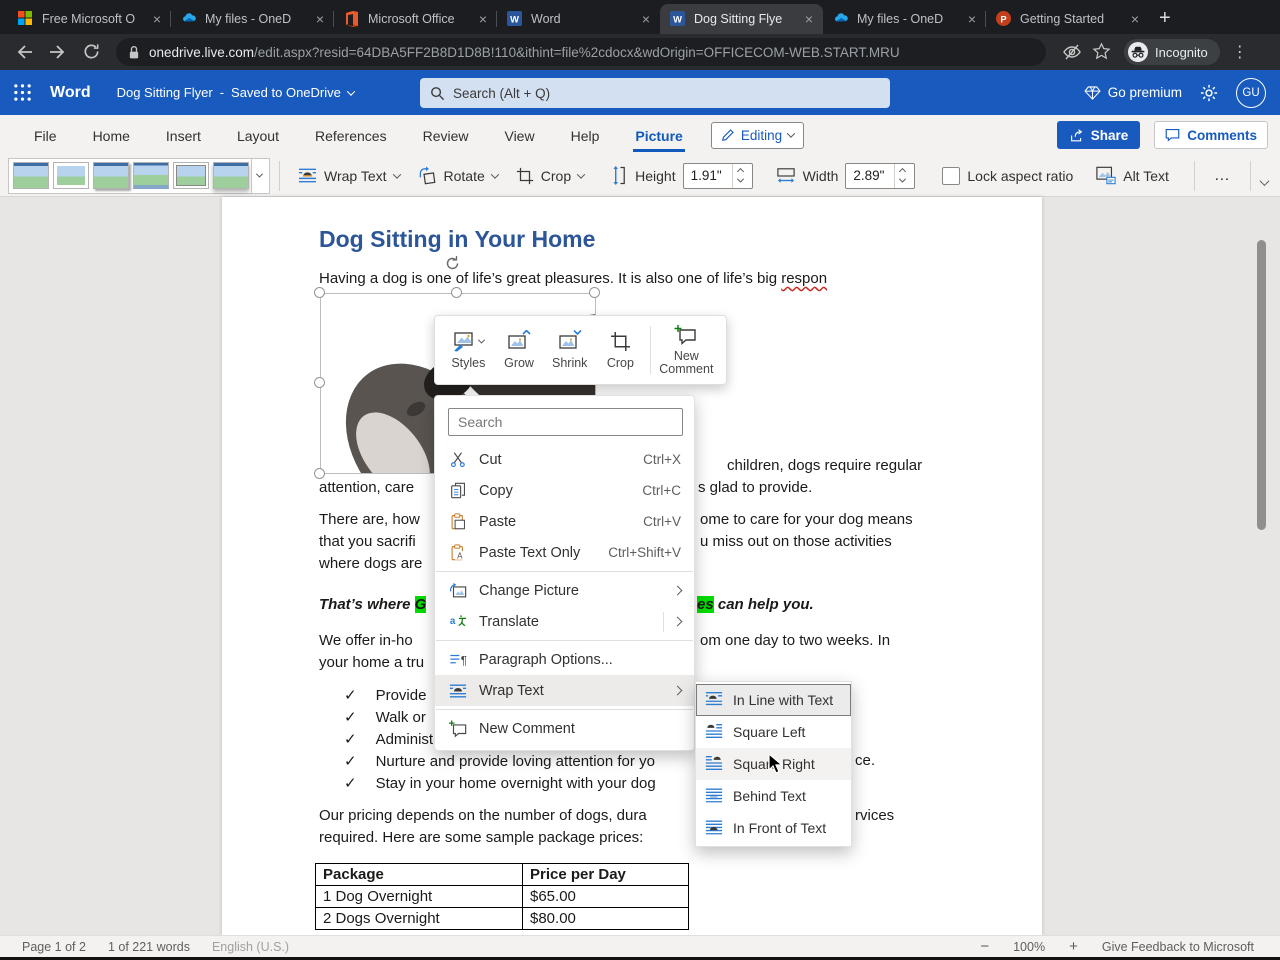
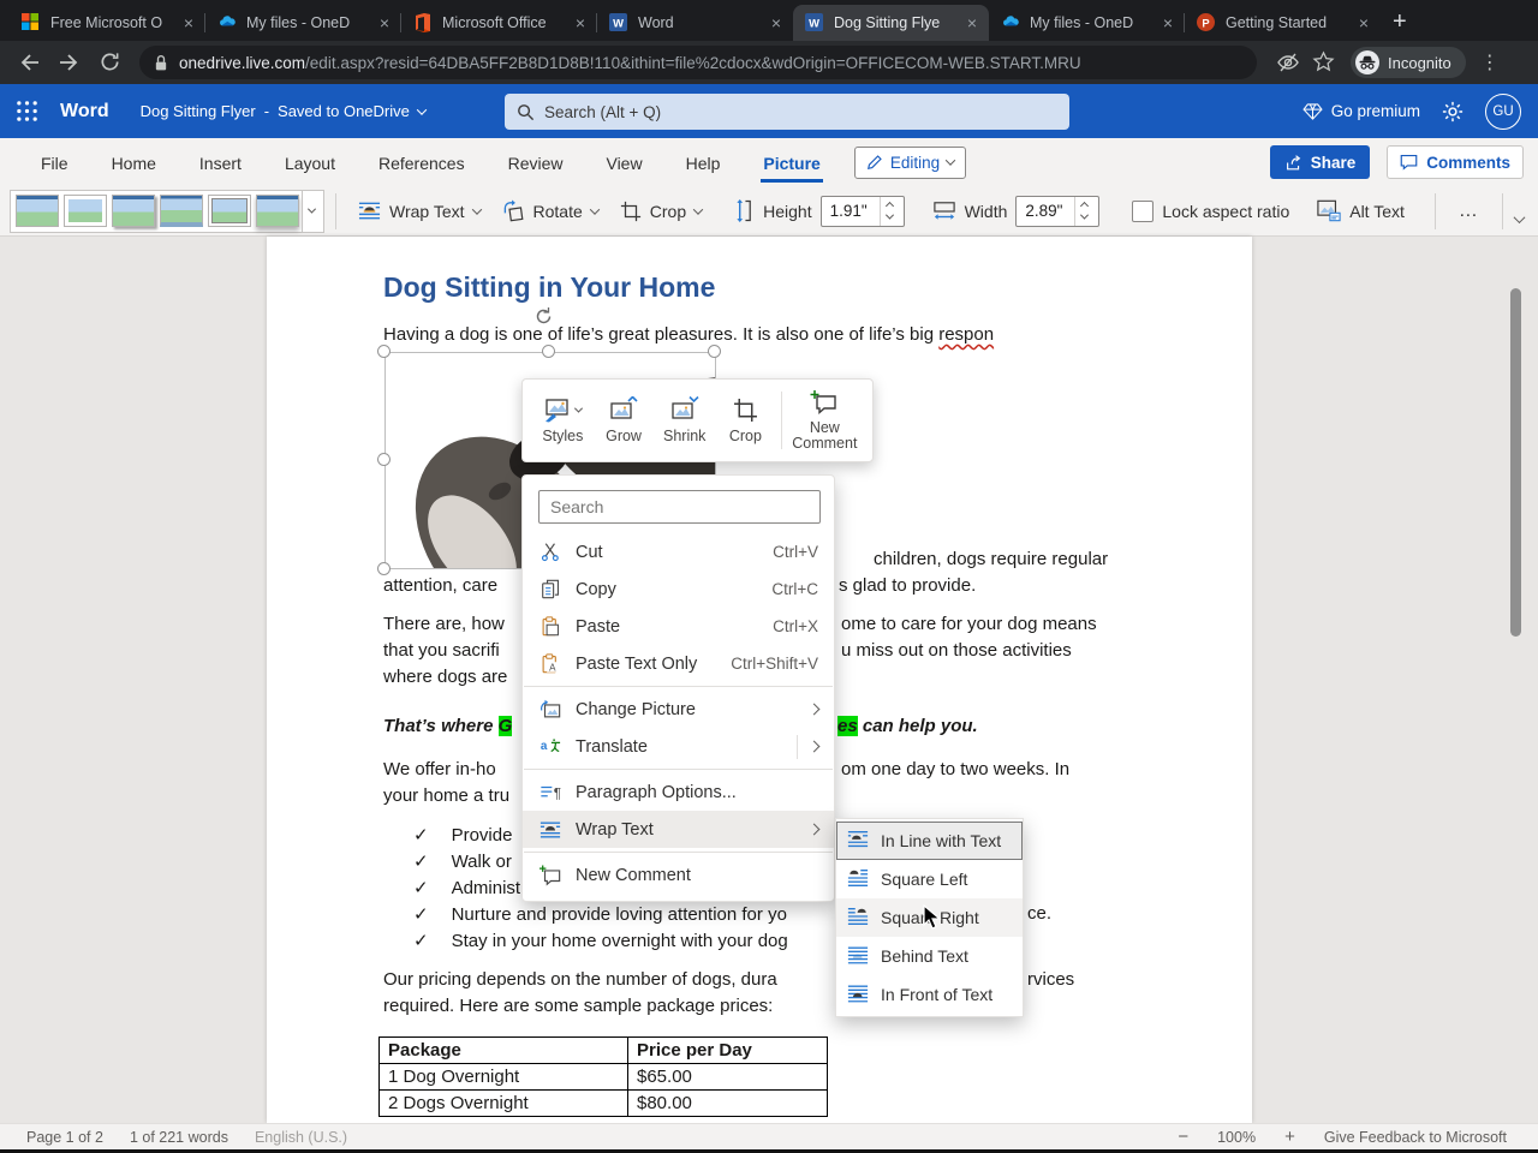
  Free Microsoft O
  ×
  My files - OneD
  ×
  Microsoft Office
  ×
  W
  Word
  ×
  W
  Dog Sitting Flye
  ×
  My files - OneD
  ×
  P
  Getting Started
  ×
  +
  onedrive.live.com
  /edit.aspx?resid=64DBA5FF2B8D1D8B!110&ithint=file%2cdocx&wdOrigin=OFFICECOM-WEB.START.MRU
  Incognito
  ⋮
  Word
  Dog Sitting Flyer
  -
  Saved to OneDrive
  Search (Alt + Q)
  Go premium
  GU
  File
  Home
  Insert
  Layout
  References
  Review
  View
  Help
  Picture
  Editing
  Share
  Comments
  Wrap Text
  Rotate
  Crop
  Height
  1.91"
  Width
  2.89"
  Lock aspect ratio
  Alt Text
  …
  Dog Sitting in Your Home
  Having a dog is one of life’s great pleasures. It is also one of life’s big respon
  children, dogs require regular
  attention, care
  s glad to provide.
  There are, how
  ome to care for your dog means
  that you sacrifi
  u miss out on those activities
  where dogs are
  That’s where G
  es can help you.
  We offer in-ho
  om one day to two weeks. In
  your home a tru
  ✓ Provide
  ✓ Walk or
  ✓ Administ
  ✓ Nurture and provide loving attention for yo
  ce.
  ✓ Stay in your home overnight with your dog
  Our pricing depends on the number of dogs, dura
  rvices
  required. Here are some sample package prices:
  Package	Price per Day
  1 Dog Overnight	$65.00
  2 Dogs Overnight	$80.00
  Styles
  Grow
  Shrink
  Crop
  New Comment
  Search
  Cut
- Ctrl+X
+ Ctrl+V
  Copy
  Ctrl+C
  Paste
- Ctrl+V
+ Ctrl+X
  A
  Paste Text Only
  Ctrl+Shift+V
  Change Picture
  a
  Translate
  ¶
  Paragraph Options...
  Wrap Text
  New Comment
  In Line with Text
  Square Left
  Squar Right
  Behind Text
  In Front of Text
  Page 1 of 2
  1 of 221 words
  English (U.S.)
  −
  100%
  +
  Give Feedback to Microsoft
